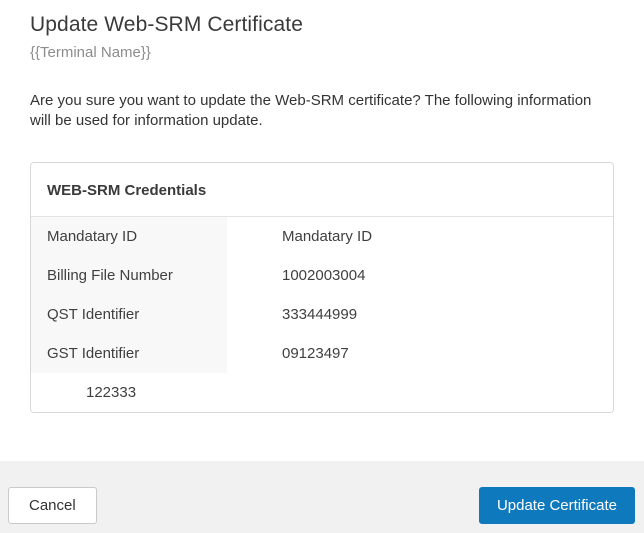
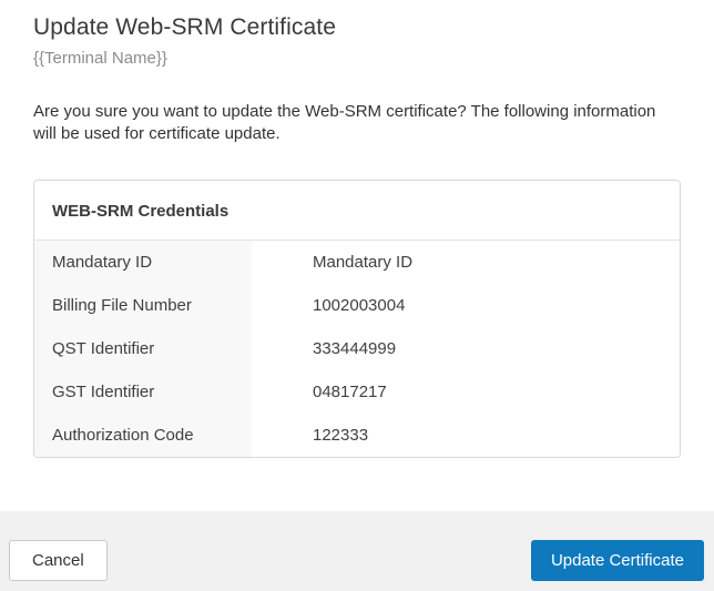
  Update Web-SRM Certificate
  {{Terminal Name}}
- Are you sure you want to update the Web-SRM certificate? The following information will be used for information update.
+ Are you sure you want to update the Web-SRM certificate? The following information will be used for certificate update.
  WEB-SRM Credentials
  Mandatary ID
  Mandatary ID
  Billing File Number
  1002003004
  QST Identifier
  333444999
  GST Identifier
- 09123497
+ 04817217
+ Authorization Code
  122333
  Cancel
  Update Certificate
